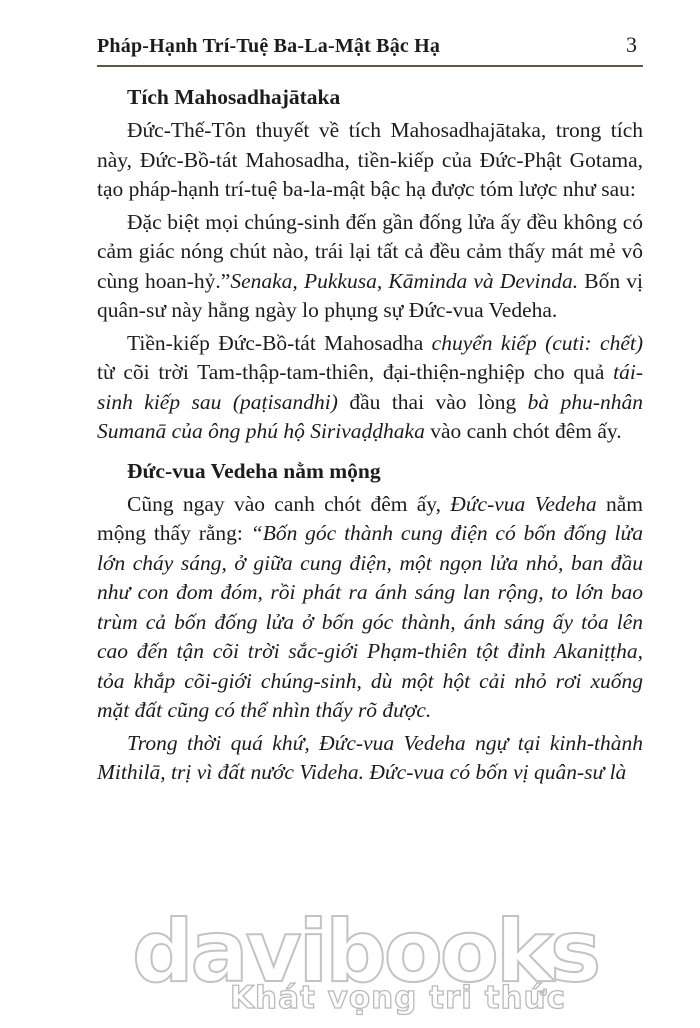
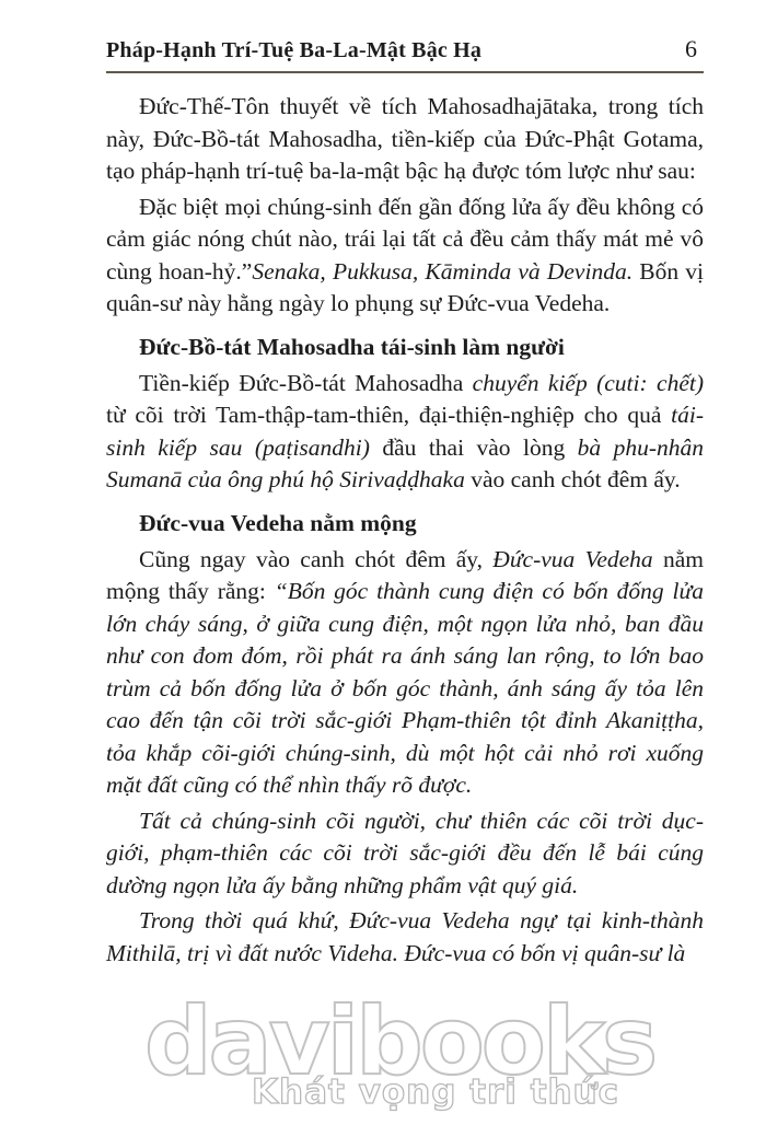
  davibooks
  Khát vọng tri thức
  Pháp-Hạnh Trí-Tuệ Ba-La-Mật Bậc Hạ
- 3
+ 6
- Tích Mahosadhajātaka
  Đức-Thế-Tôn thuyết về tích Mahosadhajātaka, trong tích này, Đức-Bồ-tát Mahosadha, tiền-kiếp của Đức-Phật Gotama, tạo pháp-hạnh trí-tuệ ba-la-mật bậc hạ được tóm lược như sau:
  Đặc biệt mọi chúng-sinh đến gần đống lửa ấy đều không có cảm giác nóng chút nào, trái lại tất cả đều cảm thấy mát mẻ vô cùng hoan-hỷ.”Senaka, Pukkusa, Kāminda và Devinda. Bốn vị quân-sư này hằng ngày lo phụng sự Đức-vua Vedeha.
+ Đức-Bồ-tát Mahosadha tái-sinh làm người
  Tiền-kiếp Đức-Bồ-tát Mahosadha chuyển kiếp (cuti: chết) từ cõi trời Tam-thập-tam-thiên, đại-thiện-nghiệp cho quả tái-sinh kiếp sau (paṭisandhi) đầu thai vào lòng bà phu-nhân Sumanā của ông phú hộ Sirivaḍḍhaka vào canh chót đêm ấy.
  Đức-vua Vedeha nằm mộng
  Cũng ngay vào canh chót đêm ấy, Đức-vua Vedeha nằm mộng thấy rằng: “Bốn góc thành cung điện có bốn đống lửa lớn cháy sáng, ở giữa cung điện, một ngọn lửa nhỏ, ban đầu như con đom đóm, rồi phát ra ánh sáng lan rộng, to lớn bao trùm cả bốn đống lửa ở bốn góc thành, ánh sáng ấy tỏa lên cao đến tận cõi trời sắc-giới Phạm-thiên tột đỉnh Akaniṭṭha, tỏa khắp cõi-giới chúng-sinh, dù một hột cải nhỏ rơi xuống mặt đất cũng có thể nhìn thấy rõ được.
+ Tất cả chúng-sinh cõi người, chư thiên các cõi trời dục-giới, phạm-thiên các cõi trời sắc-giới đều đến lễ bái cúng dường ngọn lửa ấy bằng những phẩm vật quý giá.
  Trong thời quá khứ, Đức-vua Vedeha ngự tại kinh-thành Mithilā, trị vì đất nước Videha. Đức-vua có bốn vị quân-sư là
